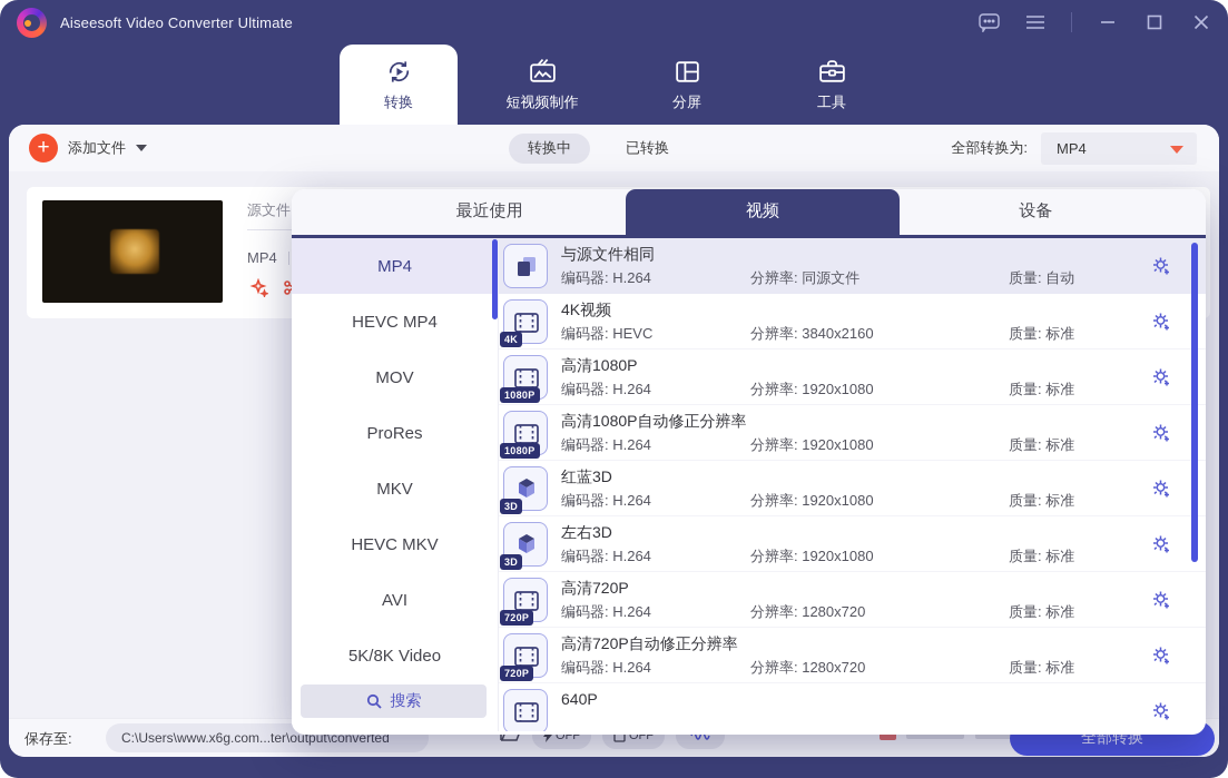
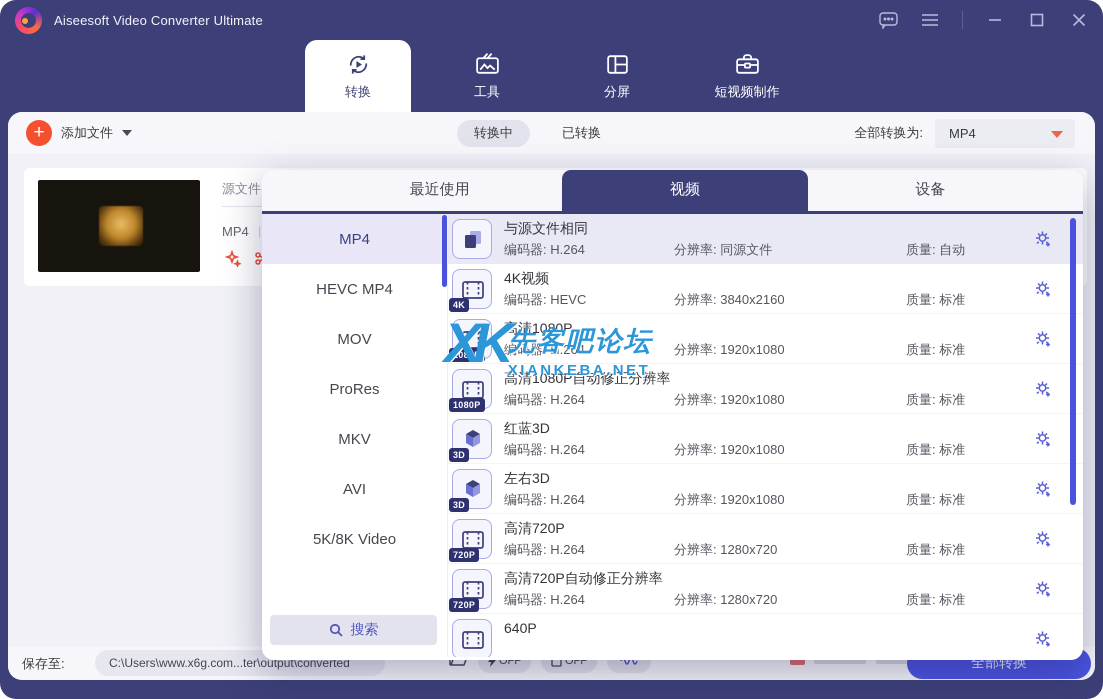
  Aiseesoft Video Converter Ultimate
  转换
- 短视频制作
+ 工具
  分屏
- 工具
+ 短视频制作
  +
  添加文件
  转换中
  已转换
  全部转换为:
  MP4
  源文件
  MP4
  保存至:
  C:\Users\www.x6g.com...ter\output\converted
  OFF
  OFF
  全部转换
  最近使用
  视频
  设备
  MP4
  HEVC MP4
  MOV
  ProRes
  MKV
- HEVC MKV
  AVI
  5K/8K Video
  搜索
  与源文件相同
  编码器: H.264
  分辨率: 同源文件
  质量: 自动
  4K
  4K视频
  编码器: HEVC
  分辨率: 3840x2160
  质量: 标准
  1080P
  高清1080P
  编码器: H.264
  分辨率: 1920x1080
  质量: 标准
  1080P
  高清1080P自动修正分辨率
  编码器: H.264
  分辨率: 1920x1080
  质量: 标准
  3D
  红蓝3D
  编码器: H.264
  分辨率: 1920x1080
  质量: 标准
  3D
  左右3D
  编码器: H.264
  分辨率: 1920x1080
  质量: 标准
  720P
  高清720P
  编码器: H.264
  分辨率: 1280x720
  质量: 标准
  720P
  高清720P自动修正分辨率
  编码器: H.264
  分辨率: 1280x720
  质量: 标准
  640P
+ XK
+ 先客吧论坛
+ XIANKEBA.NET
